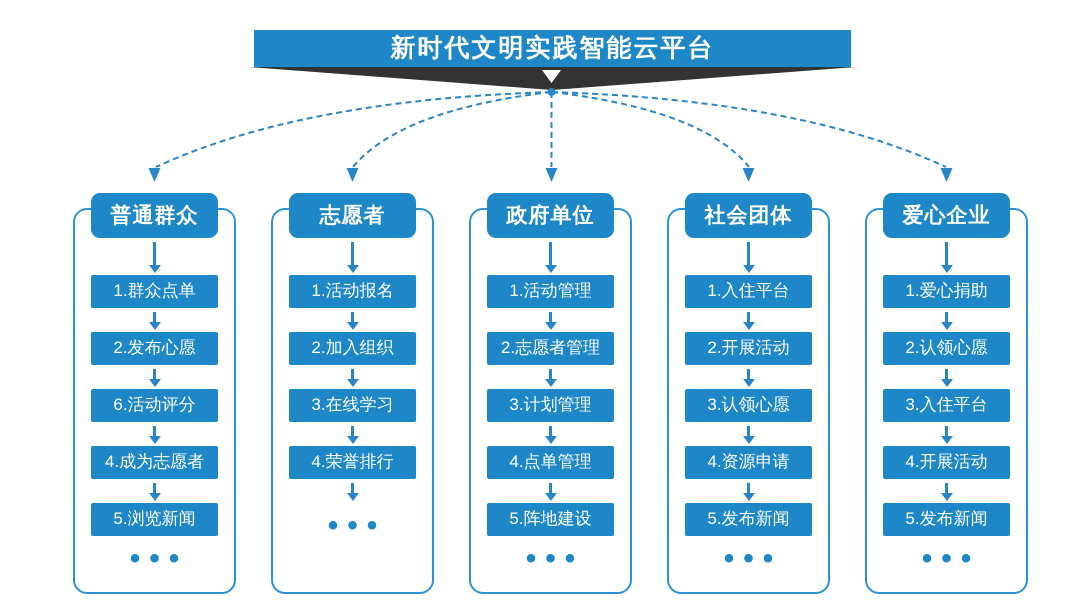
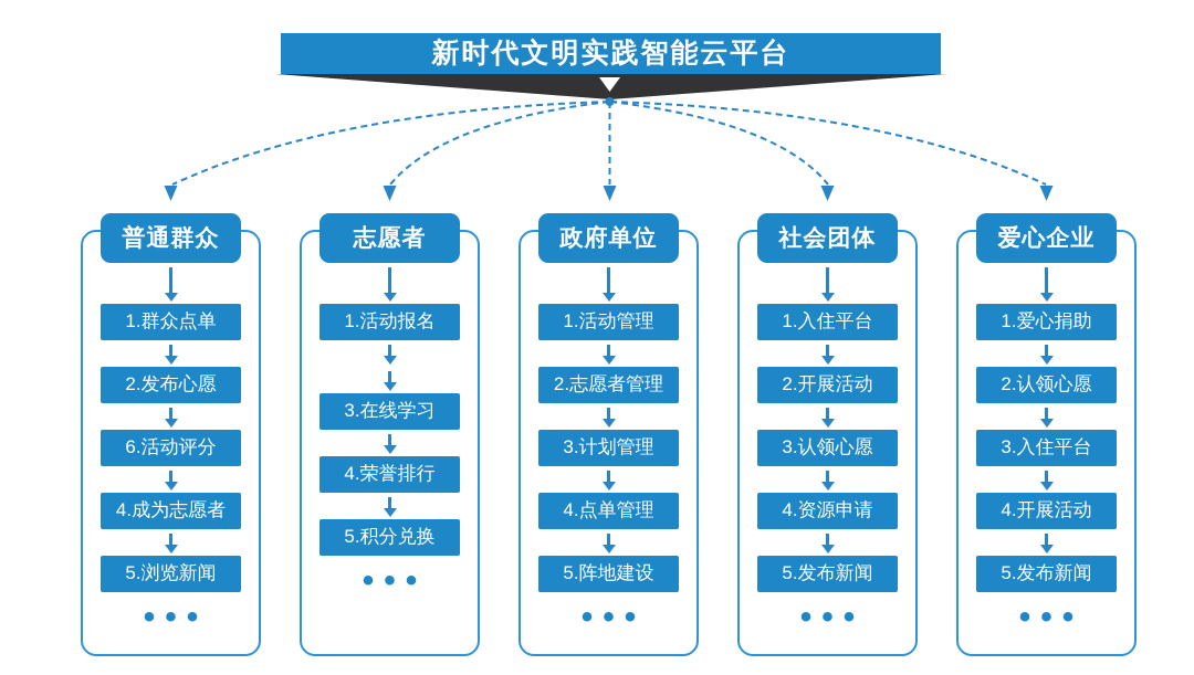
  新时代文明实践智能云平台
  普通群众
  1.群众点单
  2.发布心愿
  6.活动评分
  4.成为志愿者
  5.浏览新闻
  •••
  志愿者
  1.活动报名
- 2.加入组织
  3.在线学习
  4.荣誉排行
+ 5.积分兑换
  •••
  政府单位
  1.活动管理
  2.志愿者管理
  3.计划管理
  4.点单管理
  5.阵地建设
  •••
  社会团体
  1.入住平台
  2.开展活动
  3.认领心愿
  4.资源申请
  5.发布新闻
  •••
  爱心企业
  1.爱心捐助
  2.认领心愿
  3.入住平台
  4.开展活动
  5.发布新闻
  •••
